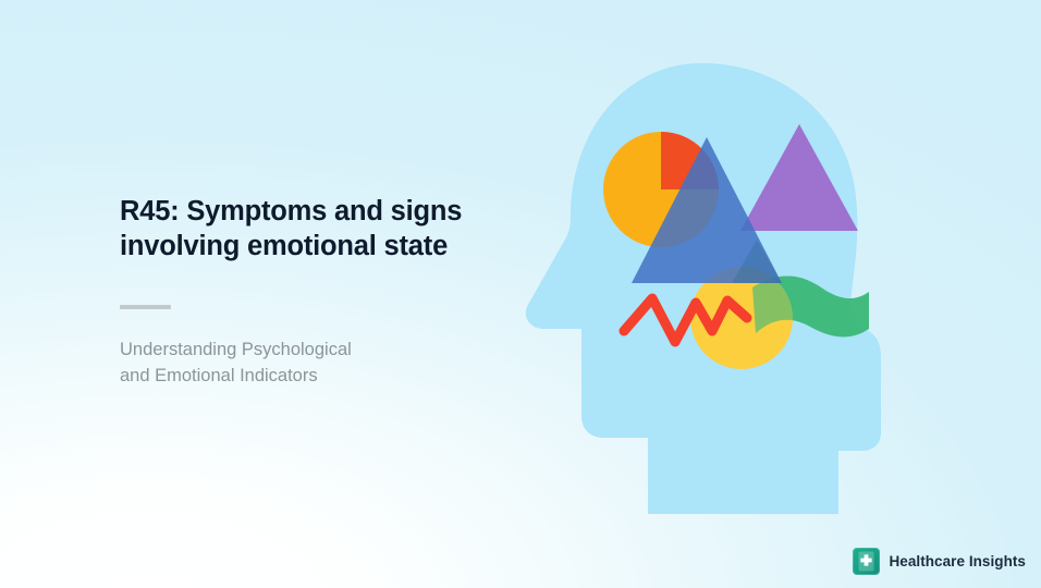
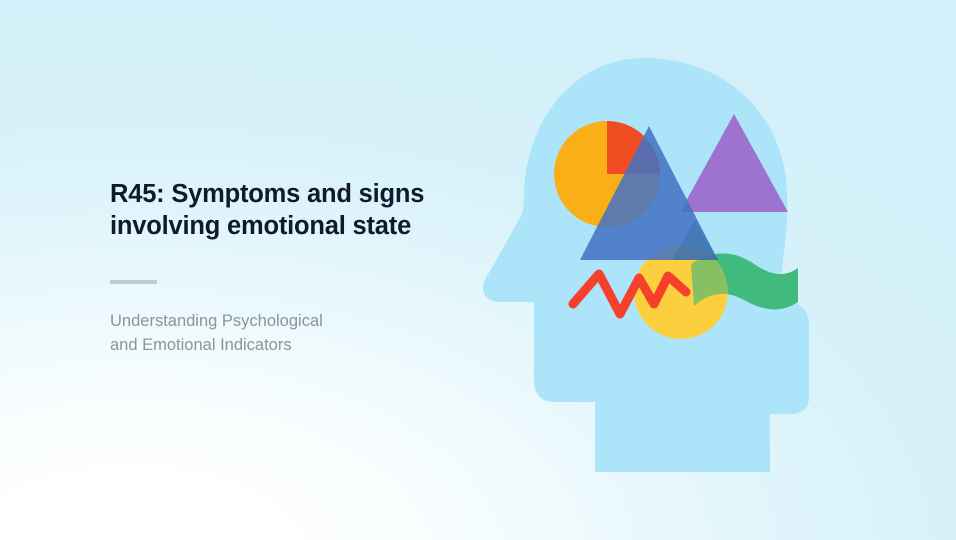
  R45: Symptoms and signs
  involving emotional state
  Understanding Psychological
  and Emotional Indicators
- Healthcare Insights
